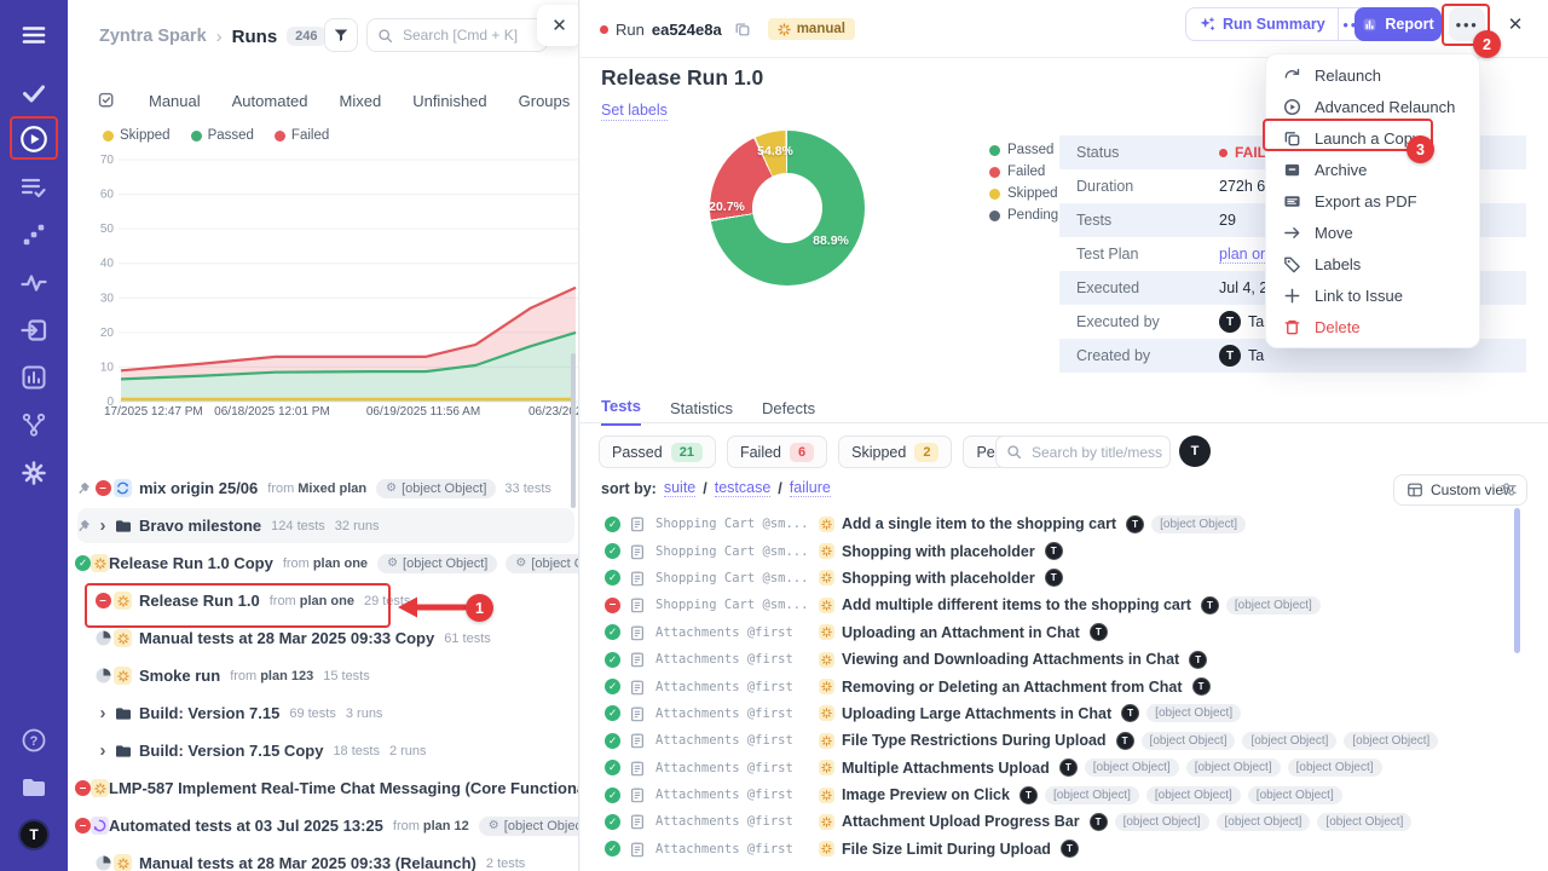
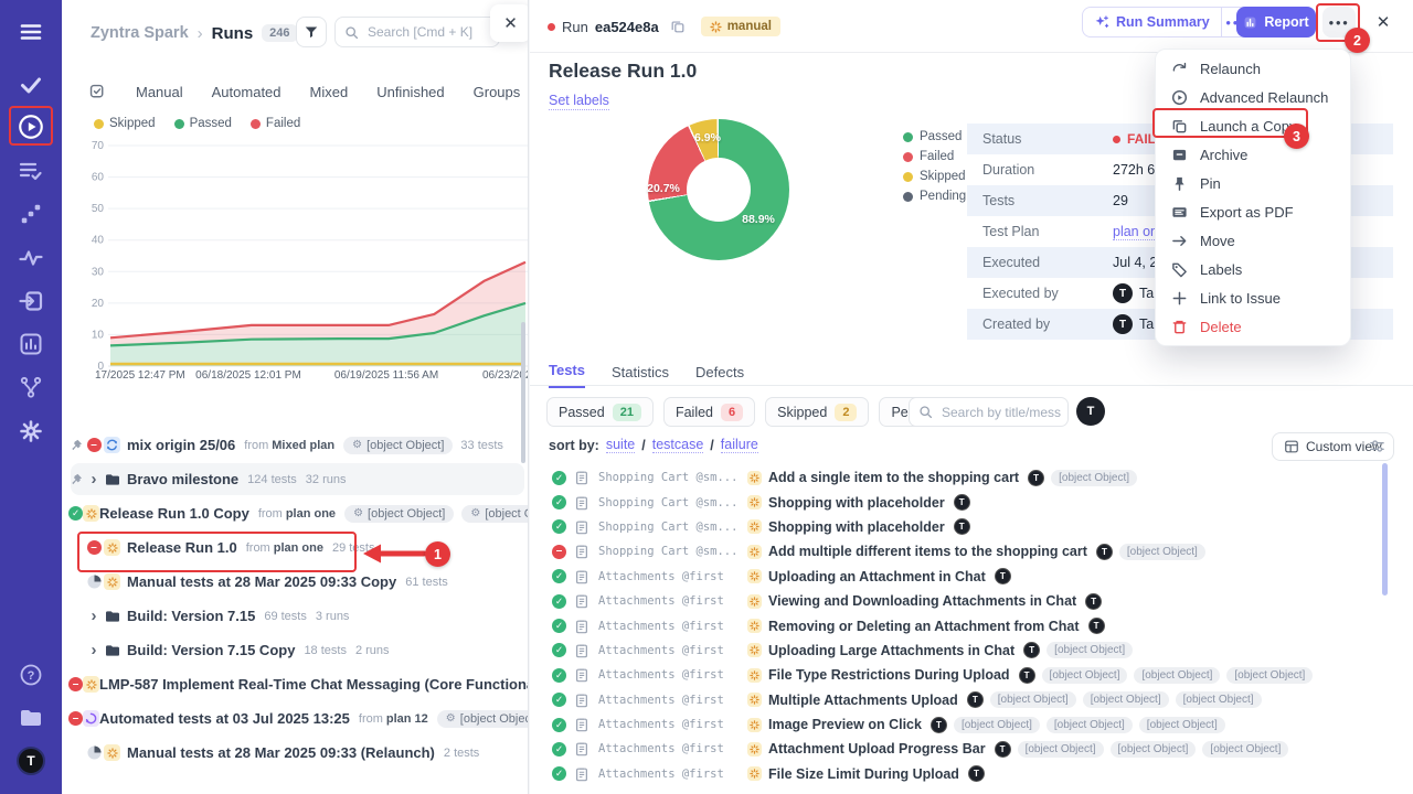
  ?
  T
  Zyntra Spark
  ›
  Runs
  246
  Search [Cmd + K]
  ✕
  Manual
  Automated
  Mixed
  Unfinished
  Groups
  Skipped
  Passed
  Failed
  70
  60
  50
  40
  30
  20
  10
  0
  17/2025 12:47 PM
  06/18/2025 12:01 PM
  06/19/2025 11:56 AM
  06/23/2
  –
  mix origin 25/06
  from Mixed plan
  ⚙
  [object Object]
  33 tests
  ›
  Bravo milestone
  124 tests
  32 runs
  ✓
  Release Run 1.0 Copy
  from plan one
  ⚙
  [object Object]
  ⚙
  –
  Release Run 1.0
  from plan one
  29 tests
  Manual tests at 28 Mar 2025 09:33 Copy
  61 tests
- Smoke run
- from plan 123
- 15 tests
  ›
  Build: Version 7.15
  69 tests
  3 runs
  ›
  Build: Version 7.15 Copy
  18 tests
  2 runs
  –
  LMP-587 Implement Real-Time Chat Messaging (Core Function
  –
  Automated tests at 03 Jul 2025 13:25
  from plan 12
  ⚙
  [object Obje
  Manual tests at 28 Mar 2025 09:33 (Relaunch)
  2 tests
  Run
  ea524e8a
  manual
  Run Summary
  Report
  ●●●
  ✕
  Release Run 1.0
  Set labels
  88.9%
  20.7%
- 54.8%
+ 6.9%
  Passed
  Failed
  Skipped
  Pending
  Status
  Duration
  272h 6
  Tests
  29
  Test Plan
  plan o
  Executed
  Executed by
  T
  Ta
  Created by
  T
  Ta
  Tests
  Statistics
  Defects
  Passed
  21
  Failed
  6
  Skipped
  2
  Search by title/mess
  T
  sort by:
  suite
  /
  testcase
  /
  failure
  Custom view
  ✓
  Shopping Cart @sm...
  Add a single item to the shopping cart
  T
  [object Object]
  ✓
  Shopping Cart @sm...
  Shopping with placeholder
  T
  ✓
  Shopping Cart @sm...
  Shopping with placeholder
  T
  –
  Shopping Cart @sm...
  Add multiple different items to the shopping cart
  T
  [object Object]
  ✓
  Attachments @first
  Uploading an Attachment in Chat
  T
  ✓
  Attachments @first
  Viewing and Downloading Attachments in Chat
  T
  ✓
  Attachments @first
  Removing or Deleting an Attachment from Chat
  T
  ✓
  Attachments @first
  Uploading Large Attachments in Chat
  T
  [object Object]
  ✓
  Attachments @first
  File Type Restrictions During Upload
  T
  [object Object]
  [object Object]
  [object Object]
  ✓
  Attachments @first
  Multiple Attachments Upload
  T
  [object Object]
  [object Object]
  [object Object]
  ✓
  Attachments @first
  Image Preview on Click
  T
  [object Object]
  [object Object]
  [object Object]
  ✓
  Attachments @first
  Attachment Upload Progress Bar
  T
  [object Object]
  [object Object]
  [object Object]
  ✓
  Attachments @first
  File Size Limit During Upload
  T
  Relaunch
  Advanced Relaunch
  Launch a Cop
  Archive
+ Pin
  Export as PDF
  Move
  Labels
  Link to Issue
  Delete
  1
  2
  3
